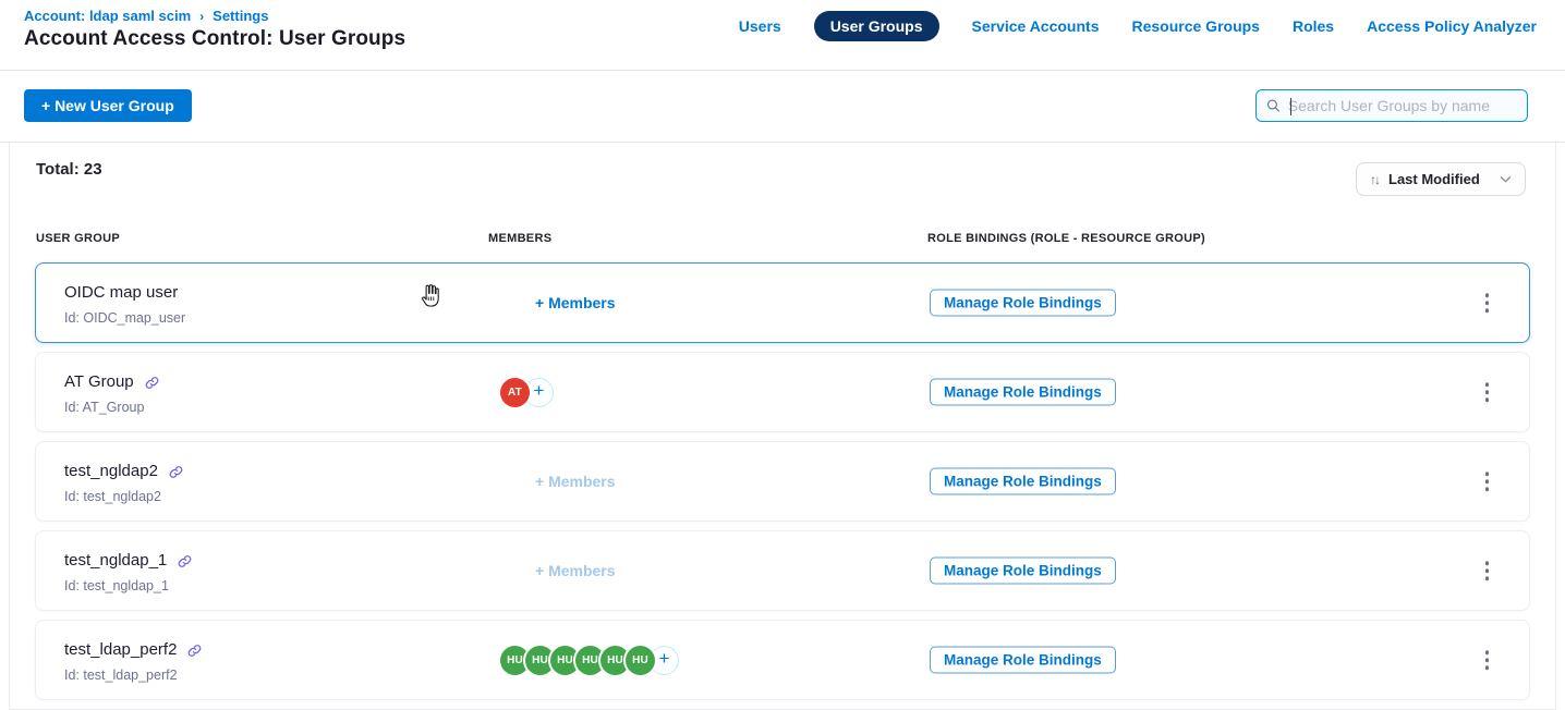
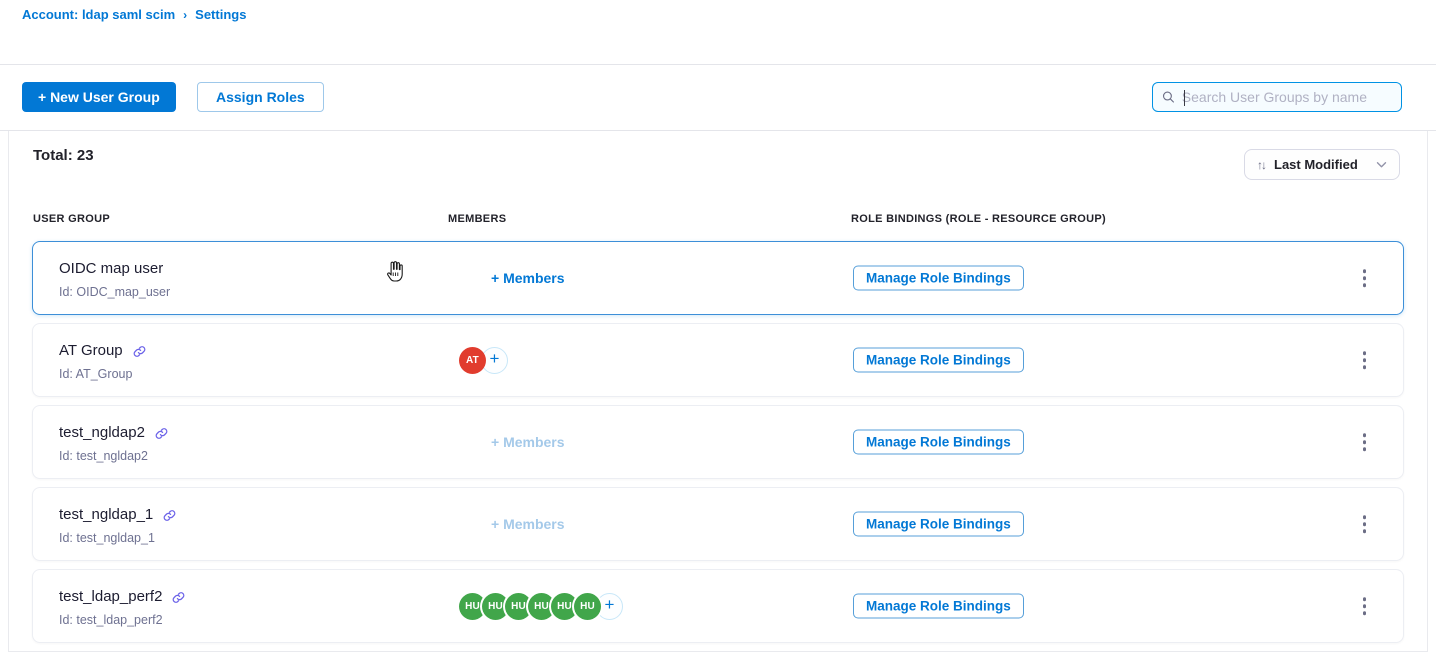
  Account: ldap saml scim
  ›
  Settings
- Account Access Control: User Groups
- Users
- User Groups
- Service Accounts
- Resource Groups
- Roles
- Access Policy Analyzer
  + New User Group
+ Assign Roles
  Search User Groups by name
  Total: 23
  ↑↓
  Last Modified
  USER GROUP
  MEMBERS
  ROLE BINDINGS (ROLE - RESOURCE GROUP)
  OIDC map user
  Id: OIDC_map_user
  + Members
  Manage Role Bindings
  AT Group
  Id: AT_Group
  AT
  +
  Manage Role Bindings
  test_ngldap2
  Id: test_ngldap2
  + Members
  Manage Role Bindings
  test_ngldap_1
  Id: test_ngldap_1
  + Members
  Manage Role Bindings
  test_ldap_perf2
  Id: test_ldap_perf2
  HU
  HU
  HU
  HU
  HU
  HU
  +
  Manage Role Bindings
